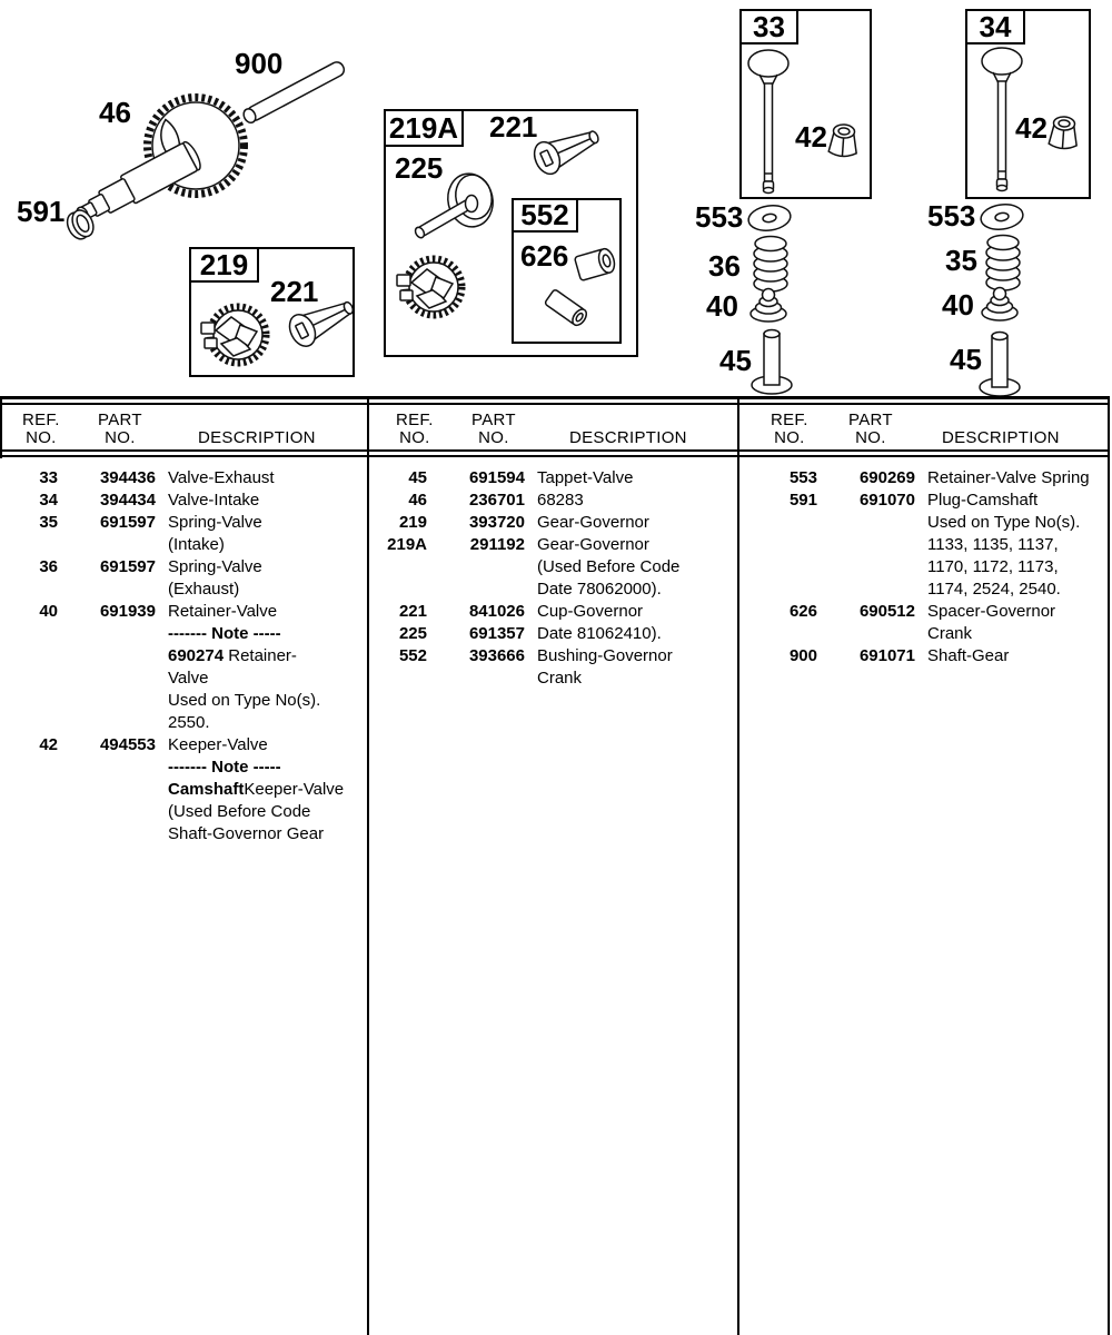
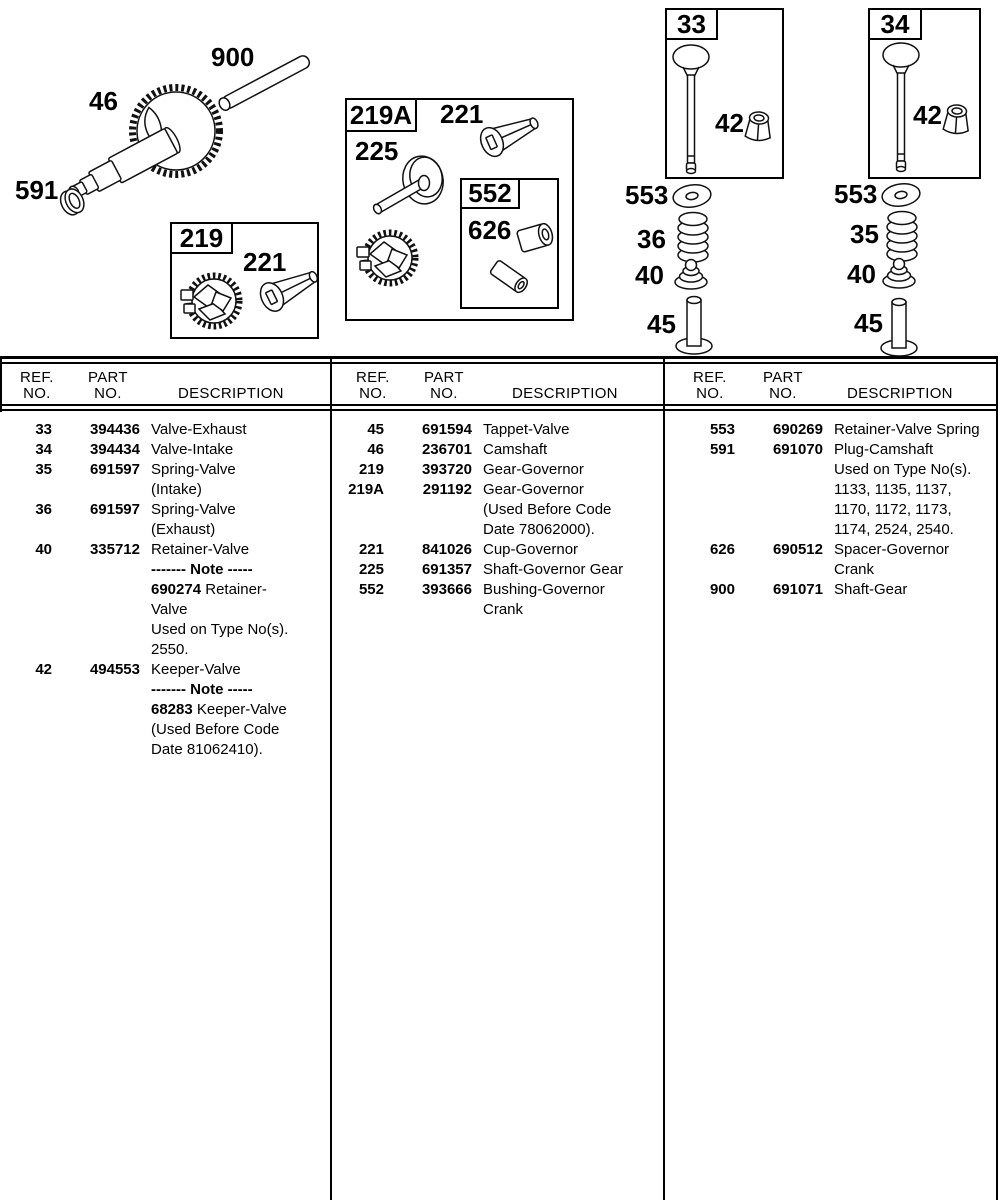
  219
  219A
  552
  33
  34
  900
  46
  591
  221
  221
  225
  626
  42
  42
  553
  36
  40
  45
  553
  35
  40
  45
  REF.
  NO.
  PART
  NO.
  DESCRIPTION
  REF.
  NO.
  PART
  NO.
  DESCRIPTION
  REF.
  NO.
  PART
  NO.
  DESCRIPTION
  33
  394436
  Valve-Exhaust
  34
  394434
  Valve-Intake
  35
  691597
  Spring-Valve
  (Intake)
  36
  691597
  Spring-Valve
  (Exhaust)
  40
- 691939
+ 335712
  Retainer-Valve
  ------- Note -----
  690274 Retainer-
  Valve
  Used on Type No(s).
  2550.
  42
  494553
  Keeper-Valve
  ------- Note -----
- CamshaftKeeper-Valve
+ 68283 Keeper-Valve
  (Used Before Code
- Shaft-Governor Gear
+ Date 81062410).
  45
  691594
  Tappet-Valve
  46
  236701
- 68283
+ Camshaft
  219
  393720
  Gear-Governor
  219A
  291192
  Gear-Governor
  (Used Before Code
  Date 78062000).
  221
  841026
  Cup-Governor
  225
  691357
- Date 81062410).
+ Shaft-Governor Gear
  552
  393666
  Bushing-Governor
  Crank
  553
  690269
  Retainer-Valve Spring
  591
  691070
  Plug-Camshaft
  Used on Type No(s).
  1133, 1135, 1137,
  1170, 1172, 1173,
  1174, 2524, 2540.
  626
  690512
  Spacer-Governor
  Crank
  900
  691071
  Shaft-Gear
